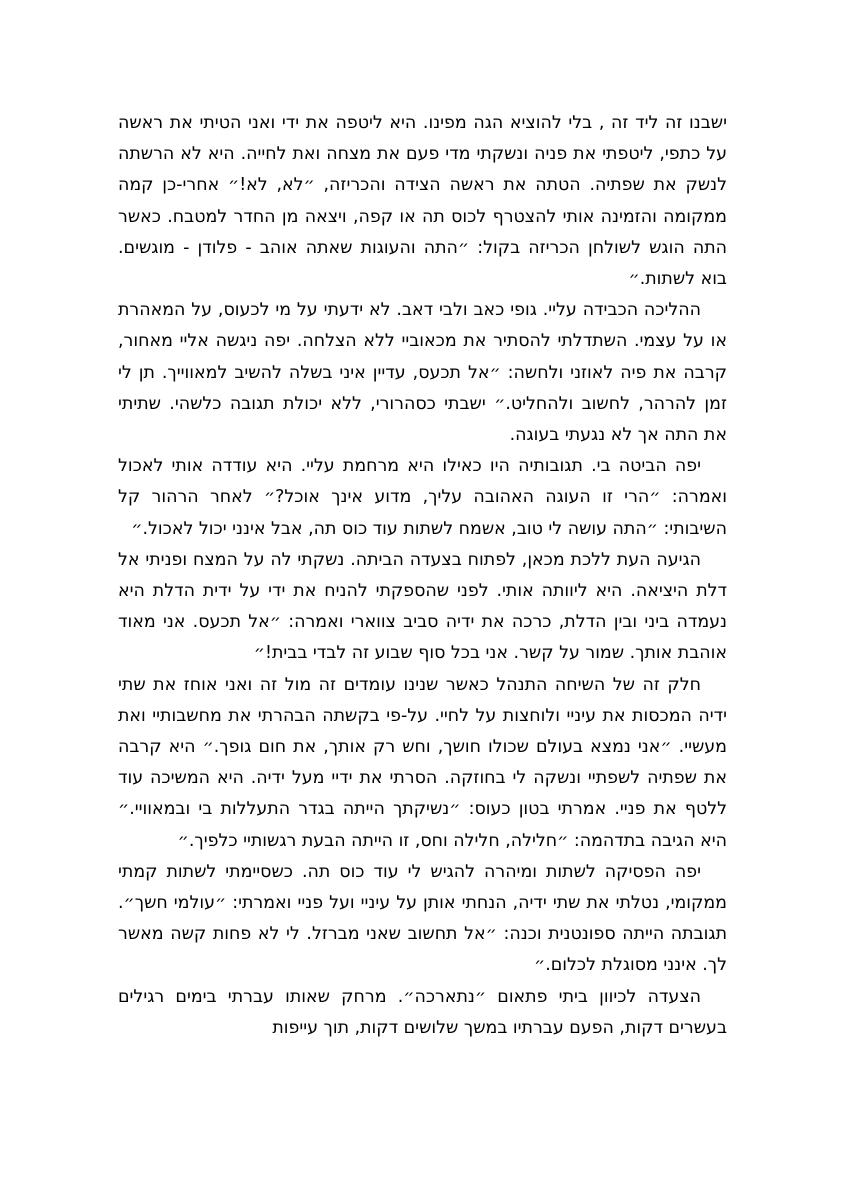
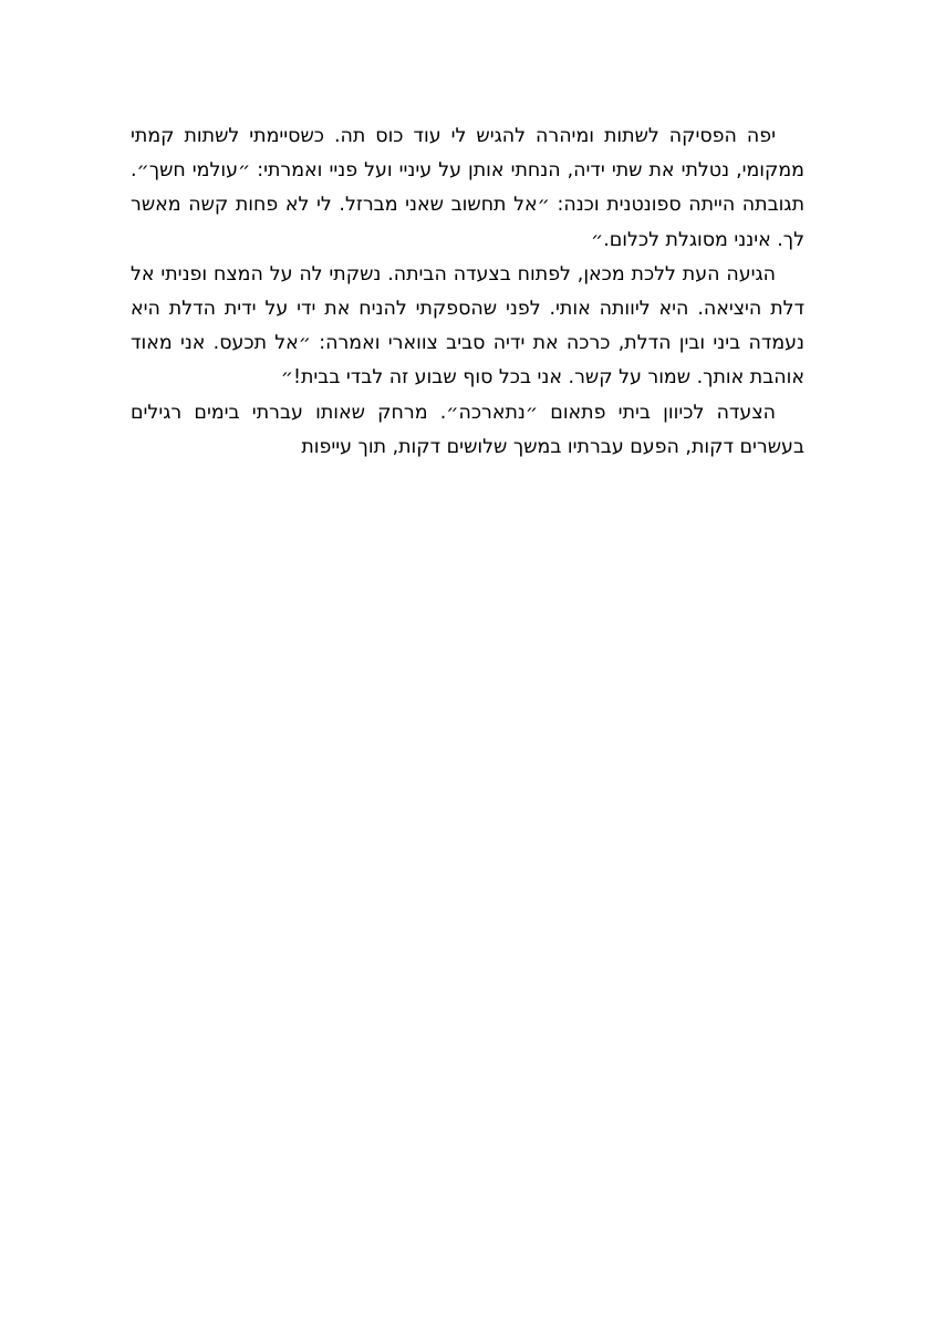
- ישבנו זה ליד זה , בלי להוציא הגה מפינו. היא ליטפה את ידי ואני הטיתי את ראשה על כתפי, ליטפתי את פניה ונשקתי מדי פעם את מצחה ואת לחייה. היא לא הרשתה לנשק את שפתיה. הטתה את ראשה הצידה והכריזה, ״לא, לא!״ אחרי-כן קמה ממקומה והזמינה אותי להצטרף לכוס תה או קפה, ויצאה מן החדר למטבח. כאשר התה הוגש לשולחן הכריזה בקול: ״התה והעוגות שאתה אוהב - פלודן - מוגשים. בוא לשתות.״
- ההליכה הכבידה עליי. גופי כאב ולבי דאב. לא ידעתי על מי לכעוס, על המאהרת או על עצמי. השתדלתי להסתיר את מכאוביי ללא הצלחה. יפה ניגשה אליי מאחור, קרבה את פיה לאוזני ולחשה: ״אל תכעס, עדיין איני בשלה להשיב למאווייך. תן לי זמן להרהר, לחשוב ולהחליט.״ ישבתי כסהרורי, ללא יכולת תגובה כלשהי. שתיתי את התה אך לא נגעתי בעוגה.
- יפה הביטה בי. תגובותיה היו כאילו היא מרחמת עליי. היא עודדה אותי לאכול ואמרה: ״הרי זו העוגה האהובה עליך, מדוע אינך אוכל?״ לאחר הרהור קל השיבותי: ״התה עושה לי טוב, אשמח לשתות עוד כוס תה, אבל אינני יכול לאכול.״
- הגיעה העת ללכת מכאן, לפתוח בצעדה הביתה. נשקתי לה על המצח ופניתי אל דלת היציאה. היא ליוותה אותי. לפני שהספקתי להניח את ידי על ידית הדלת היא נעמדה ביני ובין הדלת, כרכה את ידיה סביב צווארי ואמרה: ״אל תכעס. אני מאוד אוהבת אותך. שמור על קשר. אני בכל סוף שבוע זה לבדי בבית!״
+ יפה הפסיקה לשתות ומיהרה להגיש לי עוד כוס תה. כשסיימתי לשתות קמתי ממקומי, נטלתי את שתי ידיה, הנחתי אותן על עיניי ועל פניי ואמרתי: ״עולמי חשך״. תגובתה הייתה ספונטנית וכנה: ״אל תחשוב שאני מברזל. לי לא פחות קשה מאשר לך. אינני מסוגלת לכלום.״
- חלק זה של השיחה התנהל כאשר שנינו עומדים זה מול זה ואני אוחז את שתי ידיה המכסות את עיניי ולוחצות על לחיי. על-פי בקשתה הבהרתי את מחשבותיי ואת מעשיי. ״אני נמצא בעולם שכולו חושך, וחש רק אותך, את חום גופך.״ היא קרבה את שפתיה לשפתיי ונשקה לי בחוזקה. הסרתי את ידיי מעל ידיה. היא המשיכה עוד ללטף את פניי. אמרתי בטון כעוס: ״נשיקתך הייתה בגדר התעללות בי ובמאוויי.״ היא הגיבה בתדהמה: ״חלילה, חלילה וחס, זו הייתה הבעת רגשותיי כלפיך.״
- יפה הפסיקה לשתות ומיהרה להגיש לי עוד כוס תה. כשסיימתי לשתות קמתי ממקומי, נטלתי את שתי ידיה, הנחתי אותן על עיניי ועל פניי ואמרתי: ״עולמי חשך״. תגובתה הייתה ספונטנית וכנה: ״אל תחשוב שאני מברזל. לי לא פחות קשה מאשר לך. אינני מסוגלת לכלום.״
+ הגיעה העת ללכת מכאן, לפתוח בצעדה הביתה. נשקתי לה על המצח ופניתי אל דלת היציאה. היא ליוותה אותי. לפני שהספקתי להניח את ידי על ידית הדלת היא נעמדה ביני ובין הדלת, כרכה את ידיה סביב צווארי ואמרה: ״אל תכעס. אני מאוד אוהבת אותך. שמור על קשר. אני בכל סוף שבוע זה לבדי בבית!״
  הצעדה לכיוון ביתי פתאום ״נתארכה״. מרחק שאותו עברתי בימים רגילים בעשרים דקות, הפעם עברתיו במשך שלושים דקות, תוך עייפות
